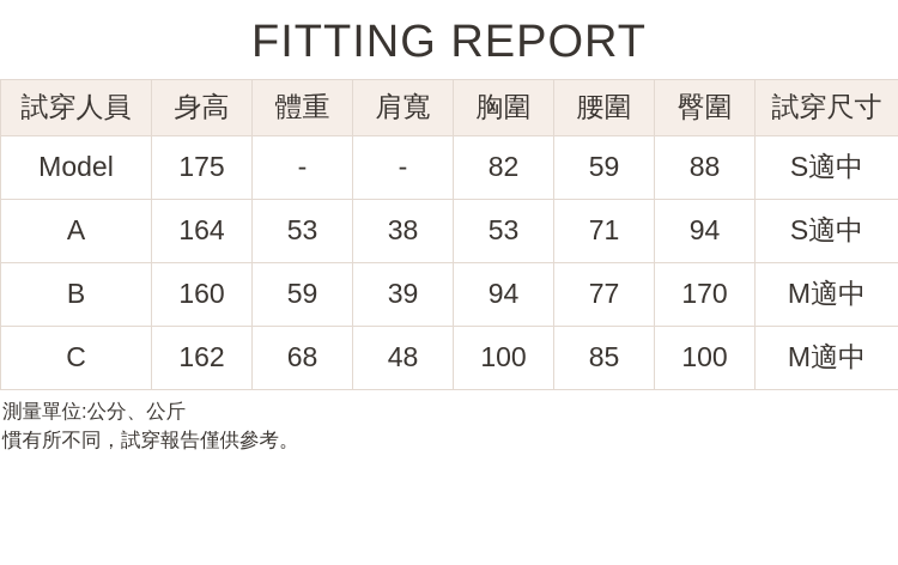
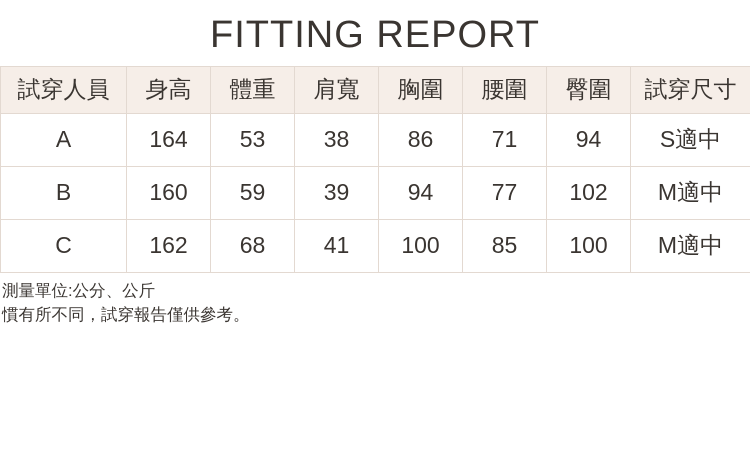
  FITTING REPORT
  試穿人員	身高	體重	肩寬	胸圍	腰圍	臀圍	試穿尺寸
- Model	175	-	-	82	59	88	S適中
- A	164	53	38	53	71	94	S適中
+ A	164	53	38	86	71	94	S適中
- B	160	59	39	94	77	170	M適中
+ B	160	59	39	94	77	102	M適中
- C	162	68	48	100	85	100	M適中
+ C	162	68	41	100	85	100	M適中
  測量單位:公分、公斤
  慣有所不同，試穿報告僅供參考。
